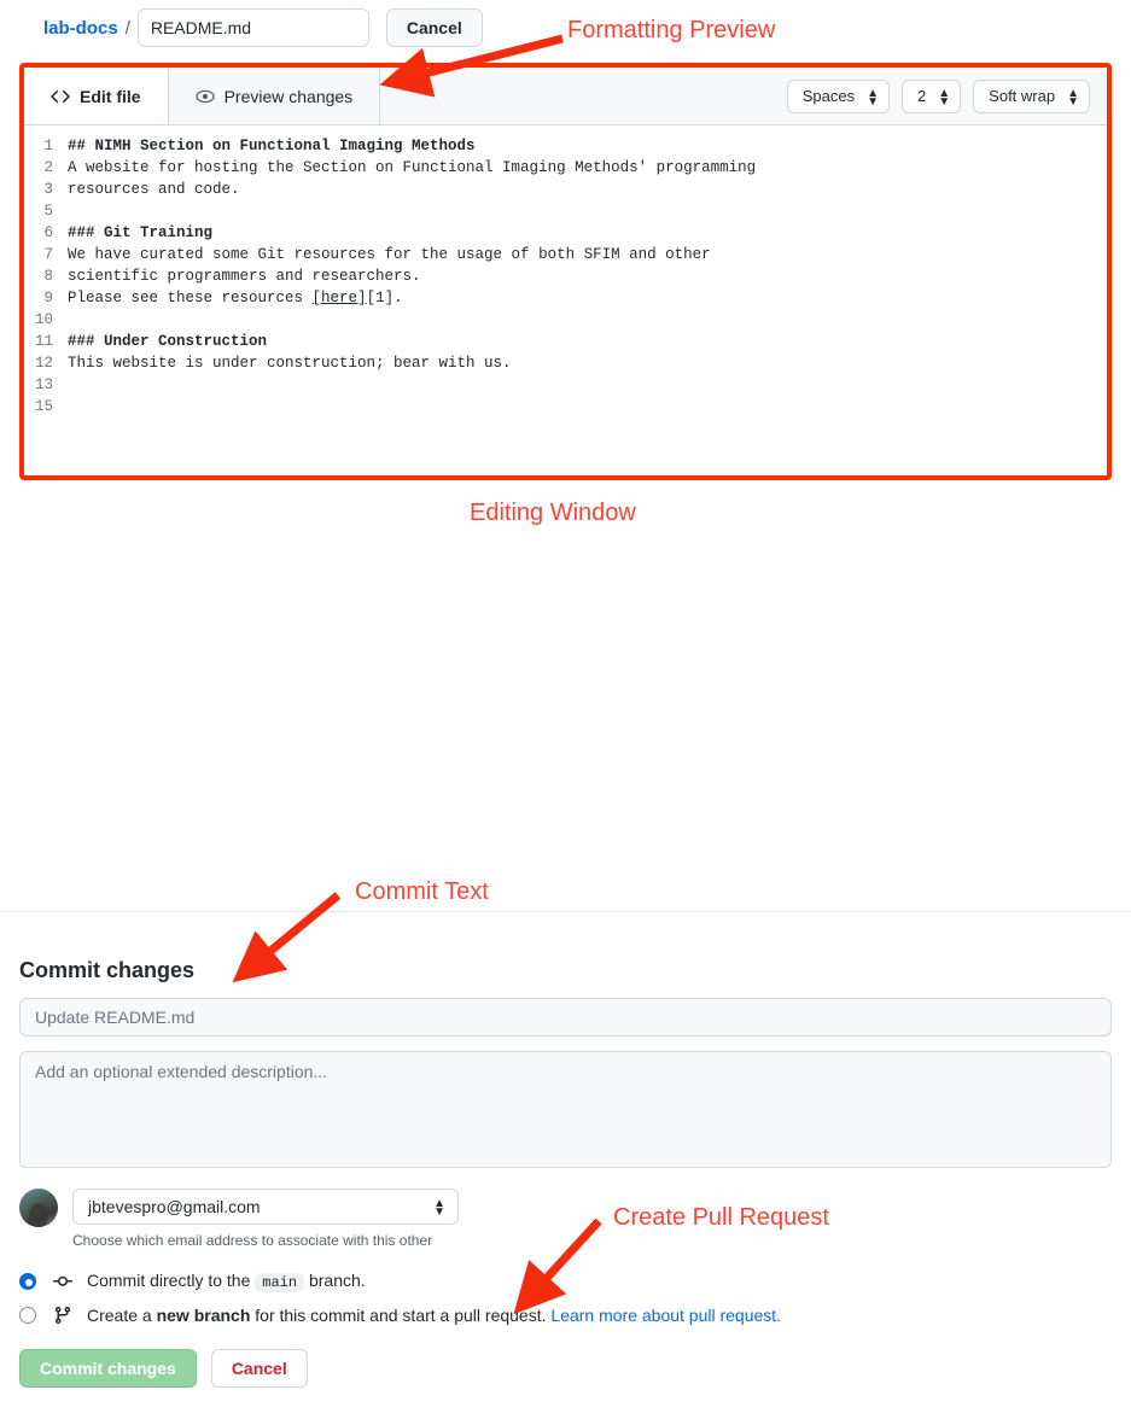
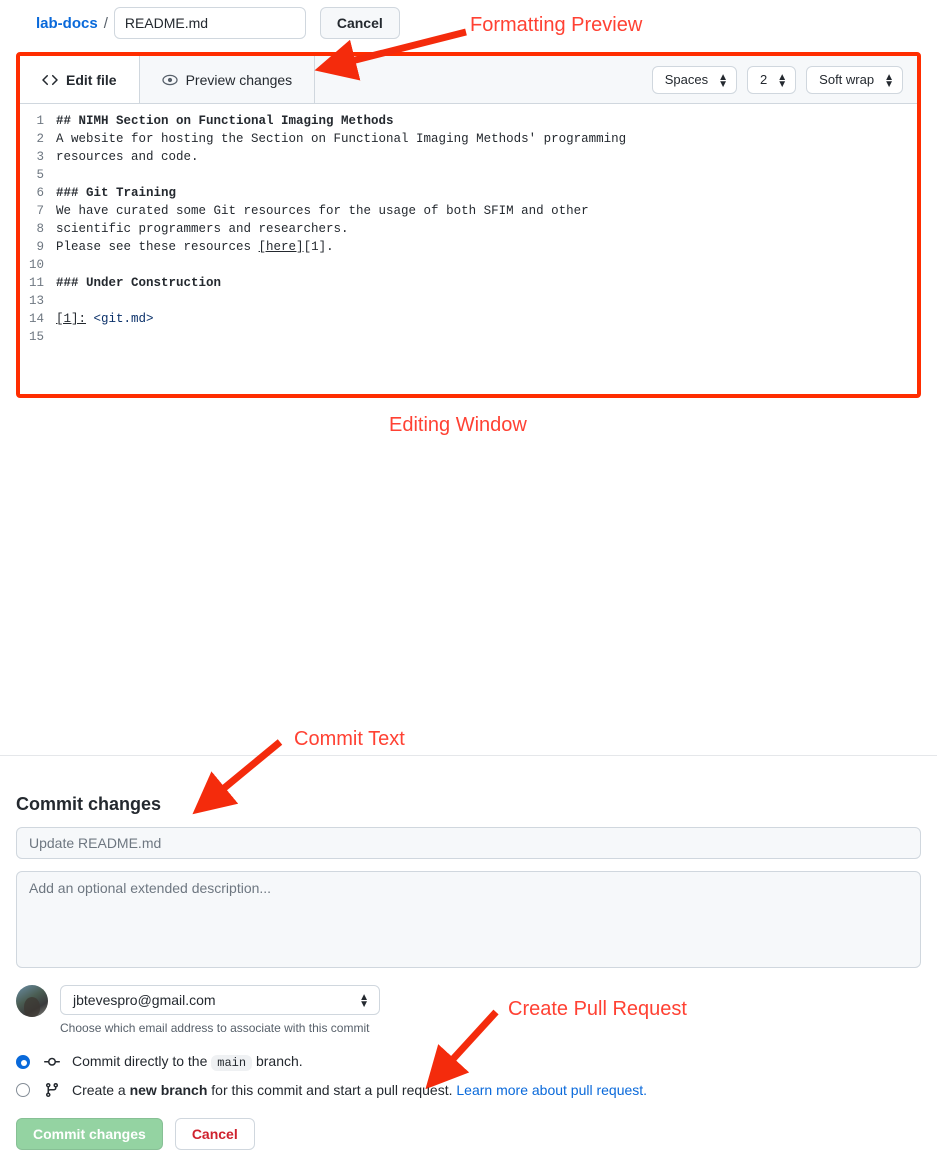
  lab-docs
  /
  README.md
  Cancel
  Edit file
  Preview changes
  Spaces
  ▲
  ▼
  2
  ▲
  ▼
  Soft wrap
  ▲
  ▼
  1
  ## NIMH Section on Functional Imaging Methods
  2
  A website for hosting the Section on Functional Imaging Methods' programming
  3
  resources and code.
  5
  6
  ### Git Training
  7
  We have curated some Git resources for the usage of both SFIM and other
  8
  scientific programmers and researchers.
  9
  Please see these resources [here][1].
  10
  11
  ### Under Construction
- 12
- This website is under construction; bear with us.
  13
+ 14
+ [1]: <git.md>
  15
  Formatting Preview
  Editing Window
  Commit Text
  Create Pull Request
  Commit changes
  Update README.md Add an optional extended description...
  jbtevespro@gmail.com
  ▲
  ▼
- Choose which email address to associate with this other
+ Choose which email address to associate with this commit
  Commit directly to the main branch.
  Create a new branch for this commit and start a pull request. Learn more about pull request.
  Commit changes
  Cancel
